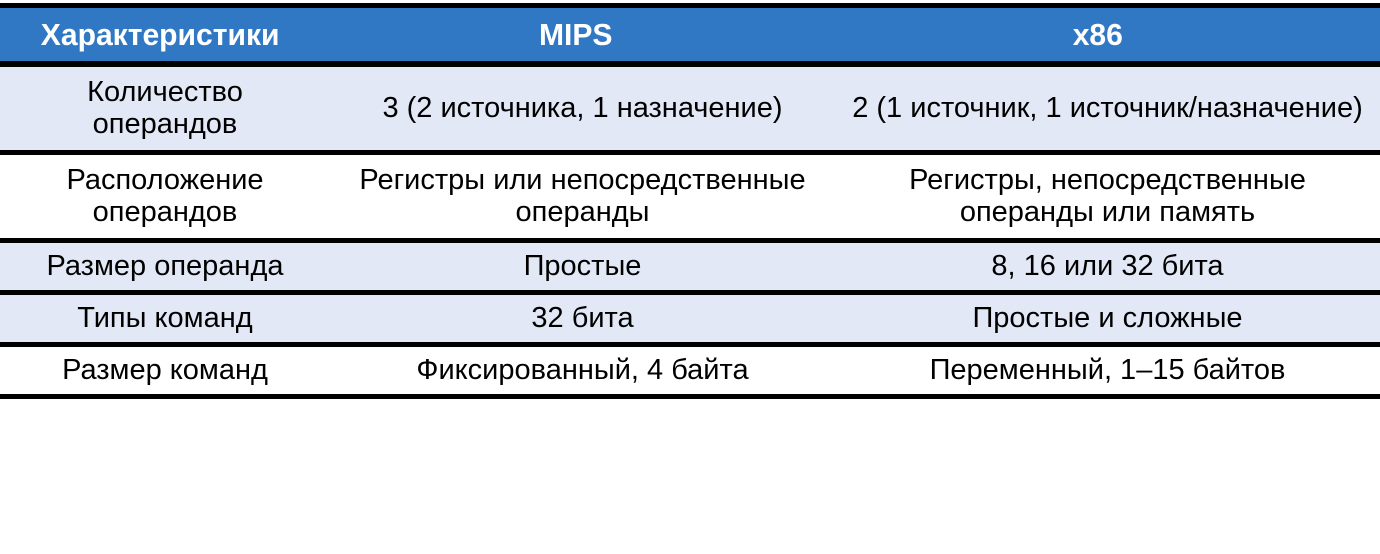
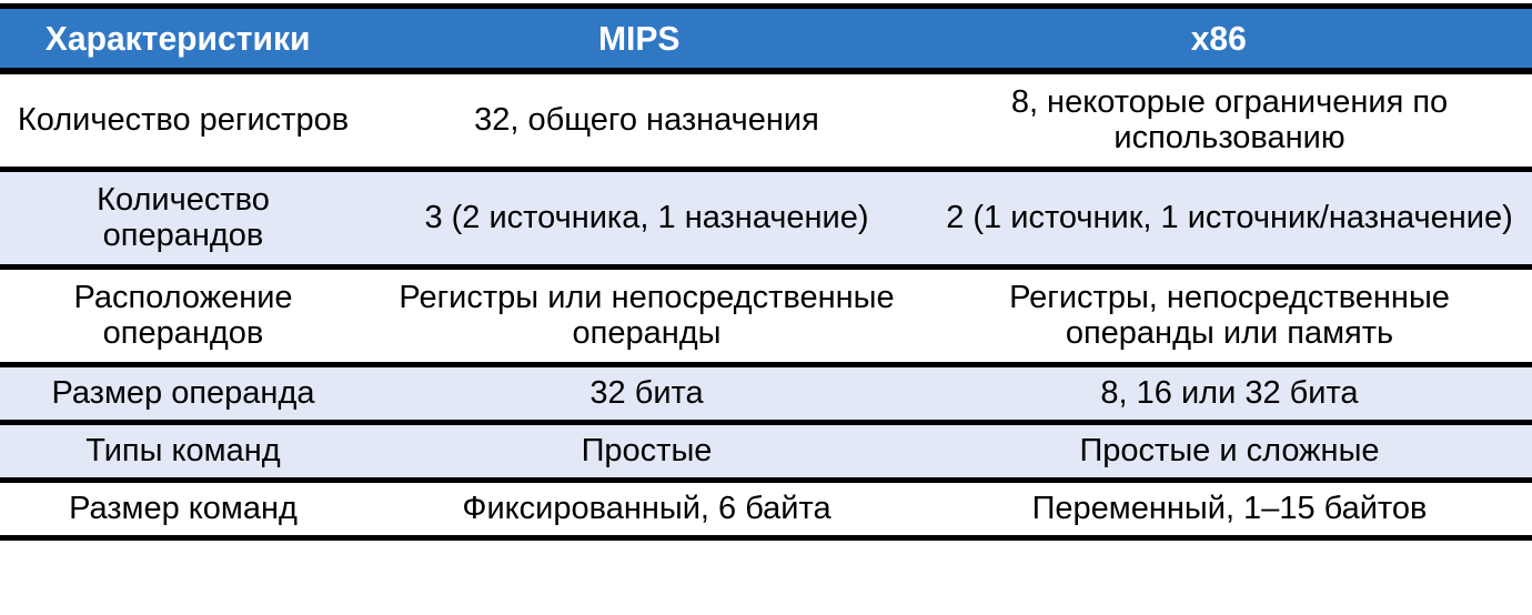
  Характеристики	MIPS	x86
+ Количество регистров	32, общего назначения	8, некоторые ограничения по использованию
  Количество операндов	3 (2 источника, 1 назначение)	2 (1 источник, 1 источник/назначение)
  Расположение операндов	Регистры или непосредственные операнды	Регистры, непосредственные операнды или память
- Размер операнда	Простые	8, 16 или 32 бита
+ Размер операнда	32 бита	8, 16 или 32 бита
- Типы команд	32 бита	Простые и сложные
+ Типы команд	Простые	Простые и сложные
- Размер команд	Фиксированный, 4 байта	Переменный, 1–15 байтов
+ Размер команд	Фиксированный, 6 байта	Переменный, 1–15 байтов
